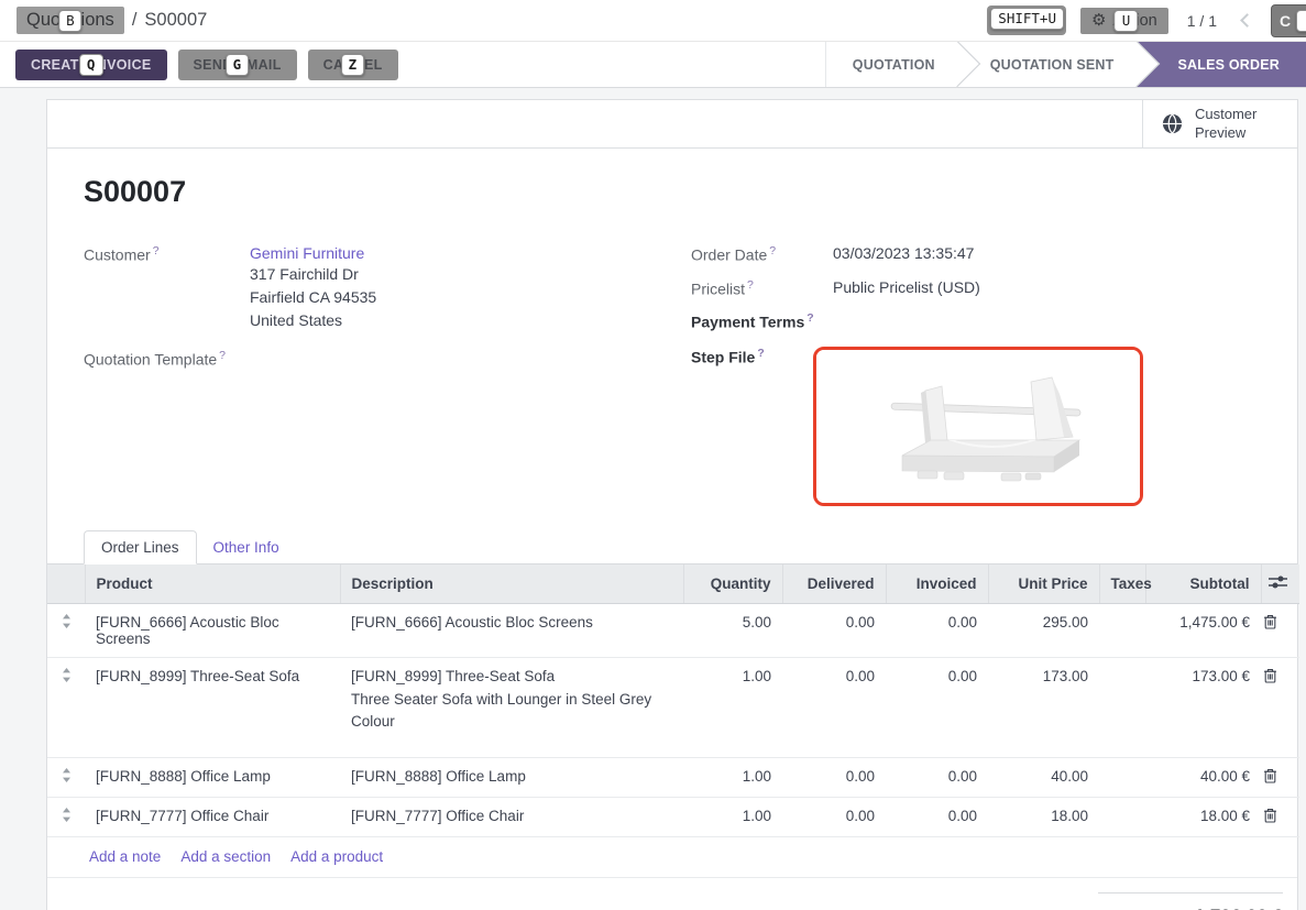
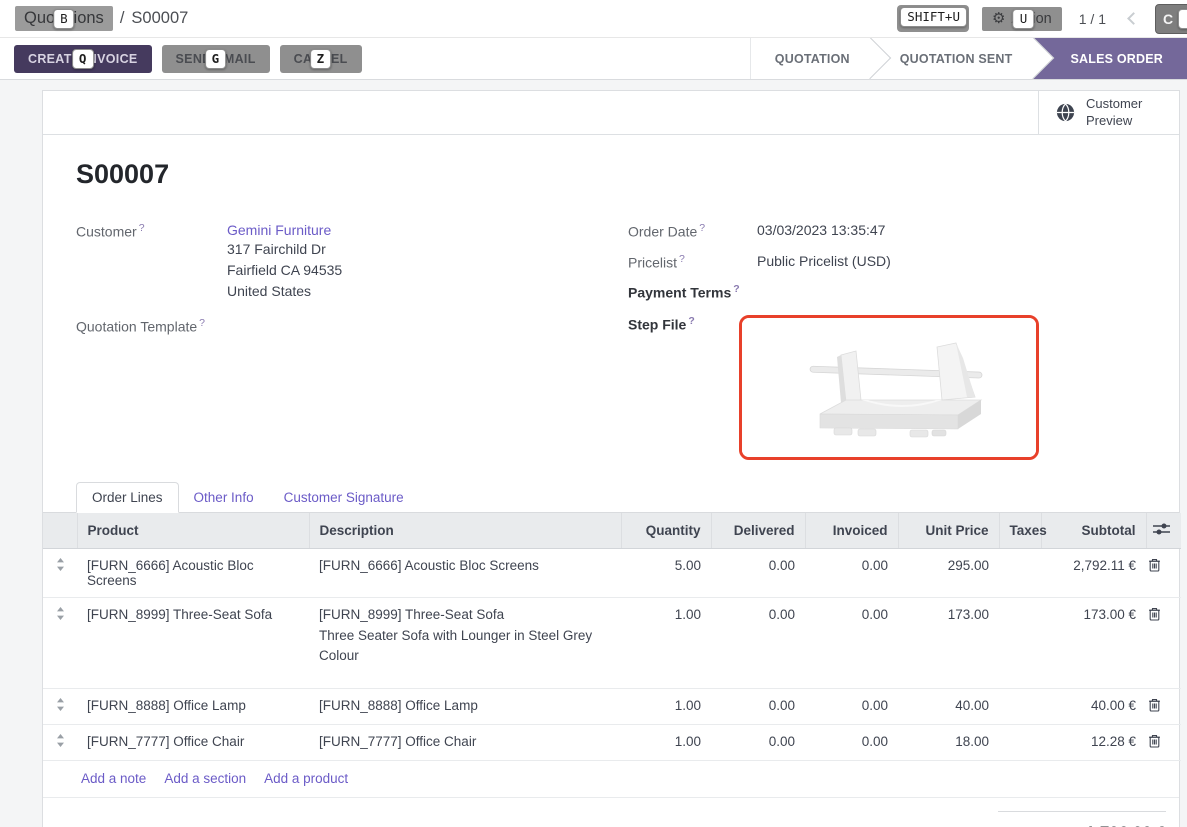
  Quoions
  B
  /
  S00007
  SHIFT+U
  ⚙
  U
  1 / 1
  C
  CREATVOICE
  Q
  SENMAIL
  G
  Z
  QUOTATION
  QUOTATION SENT
  SALES ORDER
  Customer
  Preview
  S00007
  Customer ?
  Gemini Furniture
  317 Fairchild Dr
  Fairfield CA 94535
  United States
  Quotation Template ?
  Order Date ?
  03/03/2023 13:35:47
  Pricelist ?
  Public Pricelist (USD)
  Payment Terms ?
  Step File ?
  Order Lines
  Other Info
+ Customer Signature
  	Product	Description	Quantity	Delivered	Invoiced	Unit Price	Taxes	Subtotal
- 	[FURN_6666] Acoustic Bloc Screens	[FURN_6666] Acoustic Bloc Screens	5.00	0.00	0.00	295.00		1,475.00 €
+ 	[FURN_6666] Acoustic Bloc Screens	[FURN_6666] Acoustic Bloc Screens	5.00	0.00	0.00	295.00		2,792.11 €
  	[FURN_8999] Three-Seat Sofa	[FURN_8999] Three-Seat Sofa Three Seater Sofa with Lounger in Steel Grey Colour	1.00	0.00	0.00	173.00		173.00 €
  	[FURN_8888] Office Lamp	[FURN_8888] Office Lamp	1.00	0.00	0.00	40.00		40.00 €
- 	[FURN_7777] Office Chair	[FURN_7777] Office Chair	1.00	0.00	0.00	18.00		18.00 €
+ 	[FURN_7777] Office Chair	[FURN_7777] Office Chair	1.00	0.00	0.00	18.00		12.28 €
  Add a note
  Add a section
  Add a product
